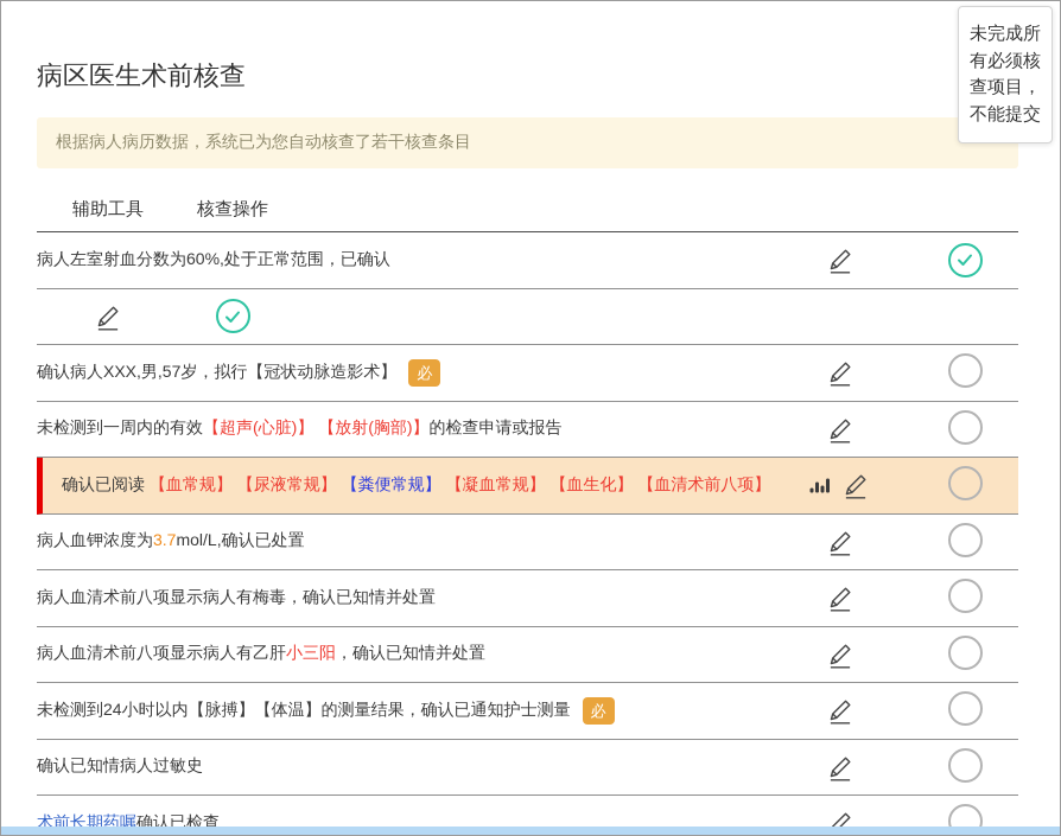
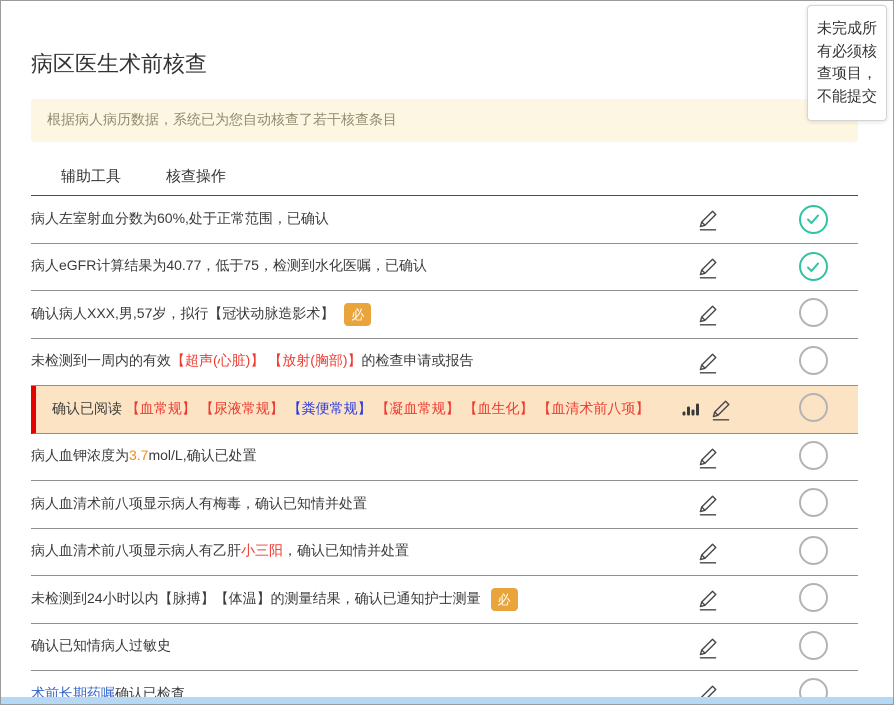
  未完成所有必须核查项目，不能提交
  病区医生术前核查
  根据病人病历数据，系统已为您自动核查了若干核查条目
  辅助工具
  核查操作
  病人左室射血分数为60%,处于正常范围，已确认
+ 病人eGFR计算结果为40.77，低于75，检测到水化医嘱，已确认
  确认病人XXX,男,57岁，拟行【冠状动脉造影术】
  必
  未检测到一周内的有效【超声(心脏)】 【放射(胸部)】的检查申请或报告
  确认已阅读 【血常规】 【尿液常规】 【粪便常规】 【凝血常规】 【血生化】 【血清术前八项】
  病人血钾浓度为3.7mol/L,确认已处置
  病人血清术前八项显示病人有梅毒，确认已知情并处置
  病人血清术前八项显示病人有乙肝小三阳，确认已知情并处置
  未检测到24小时以内【脉搏】【体温】的测量结果，确认已通知护士测量
  必
  确认已知情病人过敏史
  术前长期药嘱确认已检查
